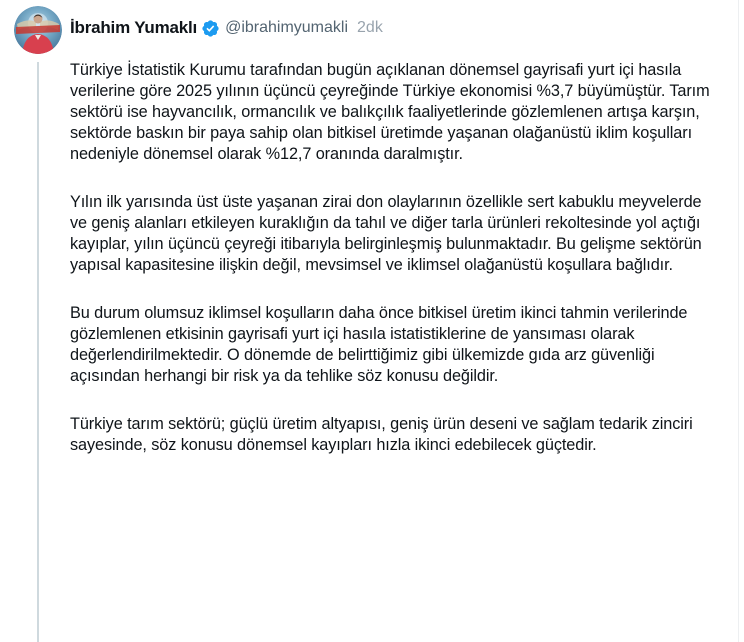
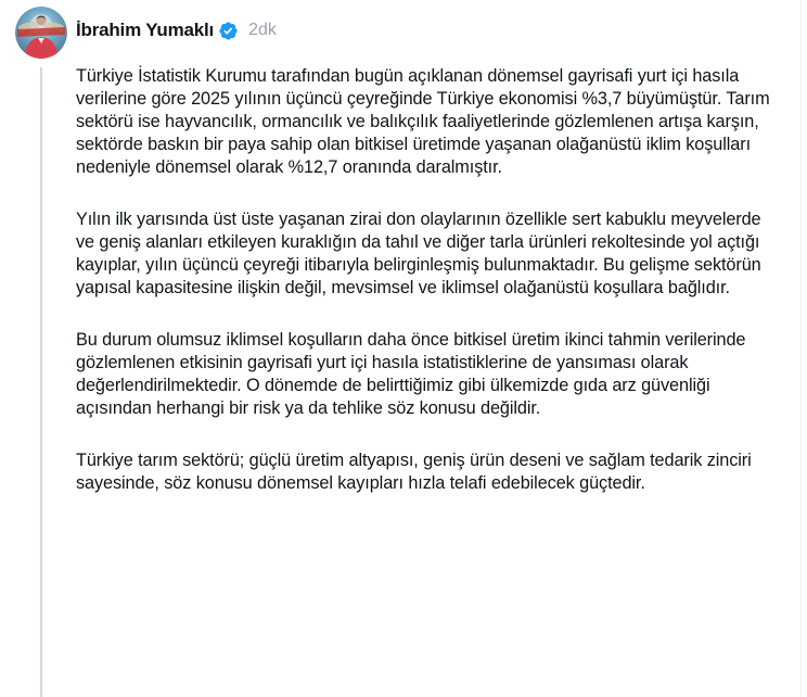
  İbrahim Yumaklı
- @ibrahimyumakli
  2dk
  Türkiye İstatistik Kurumu tarafından bugün açıklanan dönemsel gayrisafi yurt içi hasıla verilerine göre 2025 yılının üçüncü çeyreğinde Türkiye ekonomisi %3,7 büyümüştür. Tarım sektörü ise hayvancılık, ormancılık ve balıkçılık faaliyetlerinde gözlemlenen artışa karşın, sektörde baskın bir paya sahip olan bitkisel üretimde yaşanan olağanüstü iklim koşulları nedeniyle dönemsel olarak %12,7 oranında daralmıştır.
  Yılın ilk yarısında üst üste yaşanan zirai don olaylarının özellikle sert kabuklu meyvelerde ve geniş alanları etkileyen kuraklığın da tahıl ve diğer tarla ürünleri rekoltesinde yol açtığı kayıplar, yılın üçüncü çeyreği itibarıyla belirginleşmiş bulunmaktadır. Bu gelişme sektörün yapısal kapasitesine ilişkin değil, mevsimsel ve iklimsel olağanüstü koşullara bağlıdır.
  Bu durum olumsuz iklimsel koşulların daha önce bitkisel üretim ikinci tahmin verilerinde gözlemlenen etkisinin gayrisafi yurt içi hasıla istatistiklerine de yansıması olarak değerlendirilmektedir. O dönemde de belirttiğimiz gibi ülkemizde gıda arz güvenliği açısından herhangi bir risk ya da tehlike söz konusu değildir.
- Türkiye tarım sektörü; güçlü üretim altyapısı, geniş ürün deseni ve sağlam tedarik zinciri sayesinde, söz konusu dönemsel kayıpları hızla ikinci edebilecek güçtedir.
+ Türkiye tarım sektörü; güçlü üretim altyapısı, geniş ürün deseni ve sağlam tedarik zinciri sayesinde, söz konusu dönemsel kayıpları hızla telafi edebilecek güçtedir.
